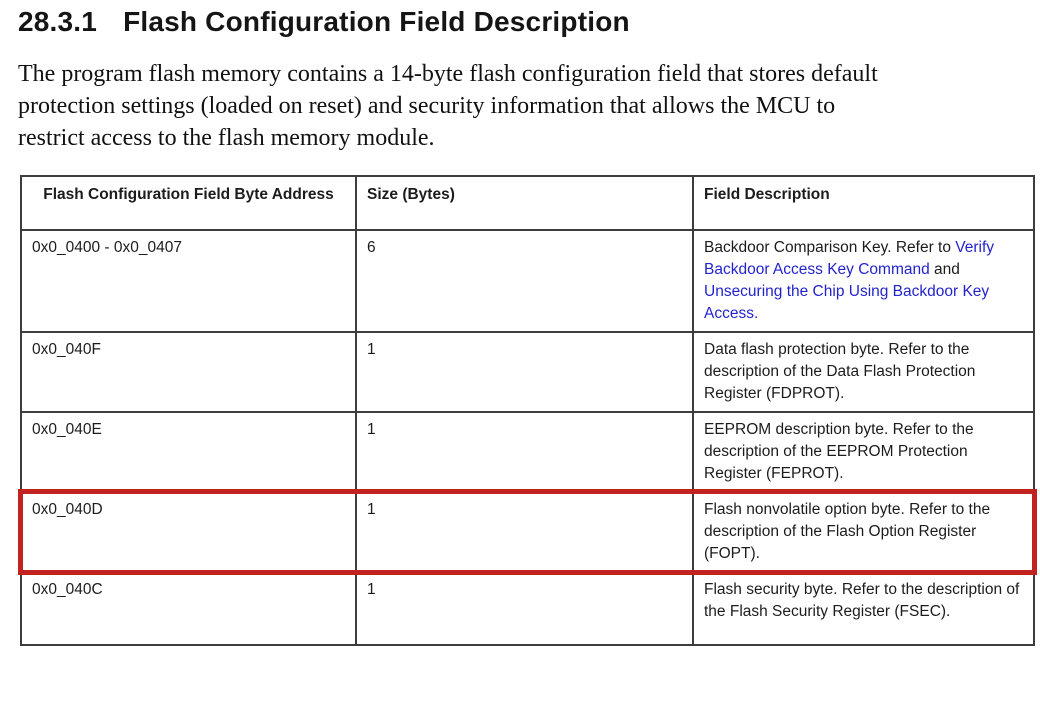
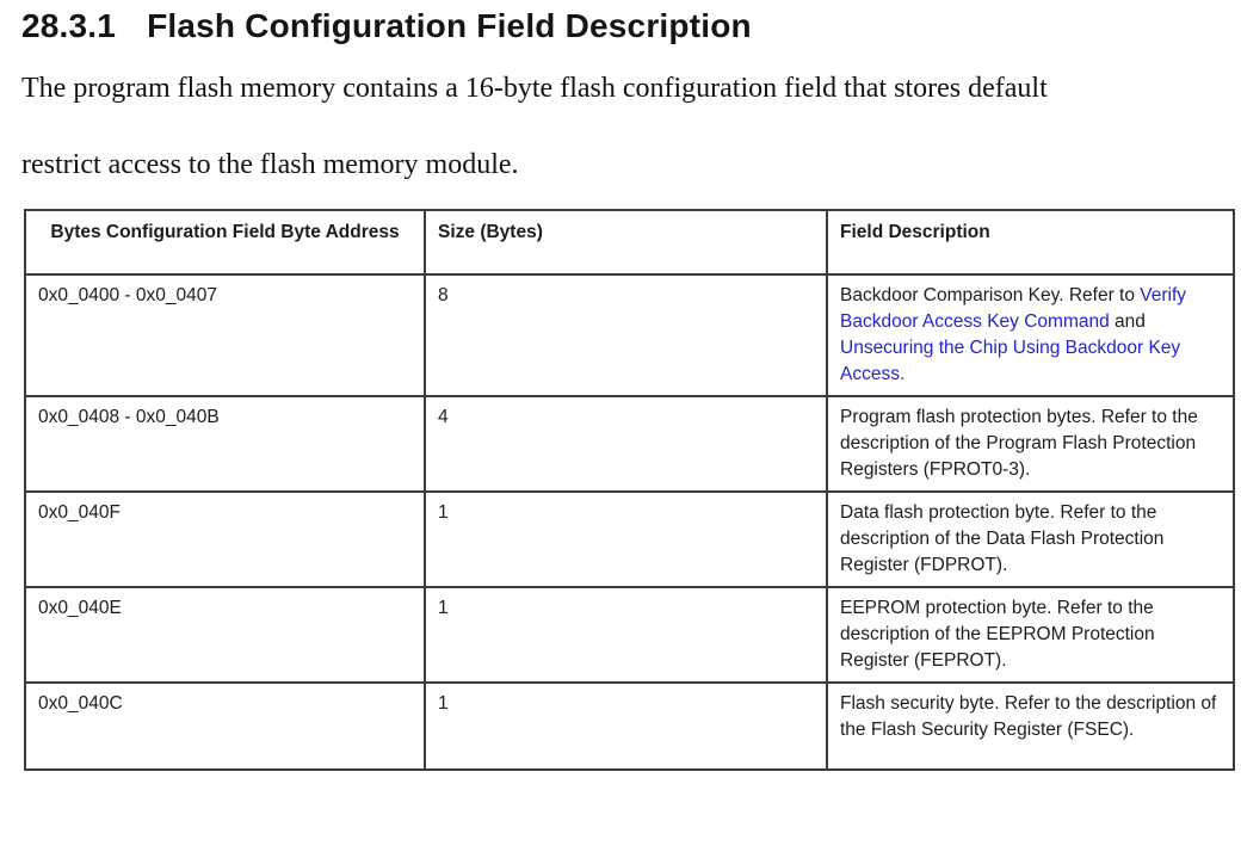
  28.3.1
  Flash Configuration Field Description
- The program flash memory contains a 14-byte flash configuration field that stores default
+ The program flash memory contains a 16-byte flash configuration field that stores default
- protection settings (loaded on reset) and security information that allows the MCU to
  restrict access to the flash memory module.
- Flash Configuration Field Byte Address	Size (Bytes)	Field Description
+ Bytes Configuration Field Byte Address	Size (Bytes)	Field Description
- 0x0_0400 - 0x0_0407	6	Backdoor Comparison Key. Refer to Verify Backdoor Access Key Command and Unsecuring the Chip Using Backdoor Key Access.
+ 0x0_0400 - 0x0_0407	8	Backdoor Comparison Key. Refer to Verify Backdoor Access Key Command and Unsecuring the Chip Using Backdoor Key Access.
+ 0x0_0408 - 0x0_040B	4	Program flash protection bytes. Refer to the description of the Program Flash Protection Registers (FPROT0-3).
  0x0_040F	1	Data flash protection byte. Refer to the description of the Data Flash Protection Register (FDPROT).
- 0x0_040E	1	EEPROM description byte. Refer to the description of the EEPROM Protection Register (FEPROT).
+ 0x0_040E	1	EEPROM protection byte. Refer to the description of the EEPROM Protection Register (FEPROT).
- 0x0_040D	1	Flash nonvolatile option byte. Refer to the description of the Flash Option Register (FOPT).
  0x0_040C	1	Flash security byte. Refer to the description of the Flash Security Register (FSEC).
